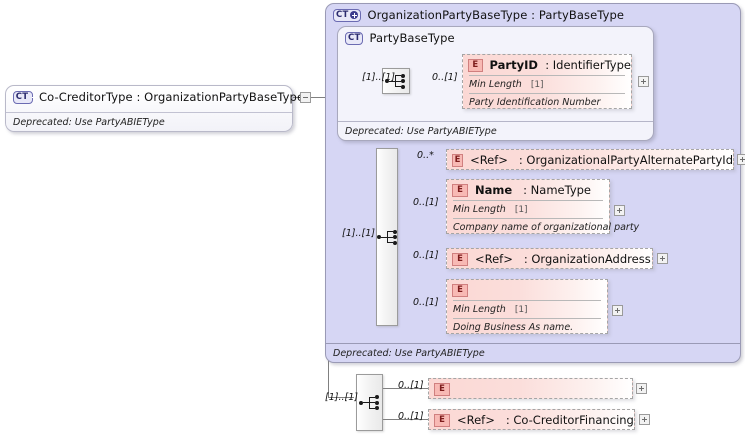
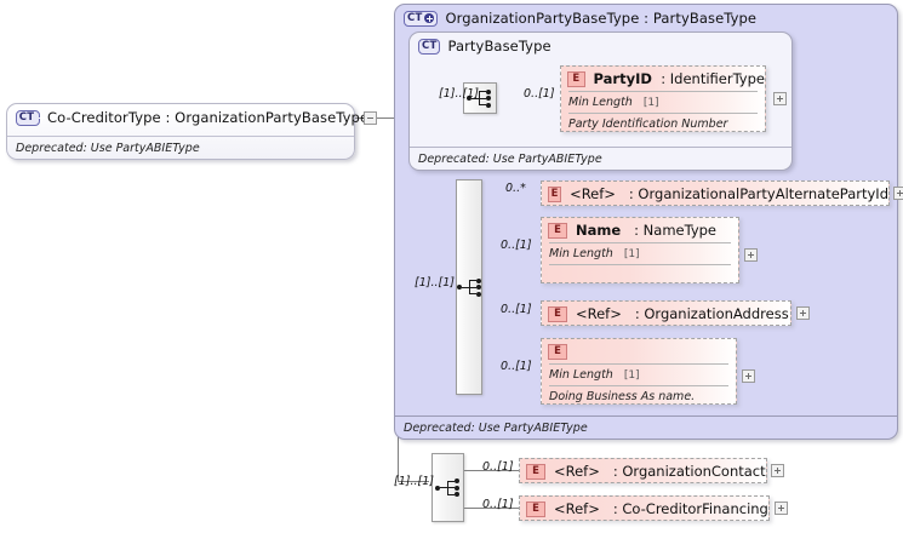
  CT
  Co-CreditorType : OrganizationPartyBaseTyp
  Deprecated: Use PartyABIEType
  CT
  OrganizationPartyBaseType : PartyBaseType
  Deprecated: Use PartyABIEType
  CT
  PartyBaseType
  Deprecated: Use PartyABIEType
  [1]..[1]
  0..[1]
  E
  PartyID : IdentifierType
  Min Length
  [1]
  Party Identification Number
  [1]..[1]
  0..*
  E
  <Ref> : OrganizationalPartyAlternatePartyId
  0..[1]
  E
  Name : NameType
  Min Length
  [1]
- Company name of organizational party
  0..[1]
  E
  <Ref> : OrganizationAddress
  0..[1]
  E
  Min Length
  [1]
  Doing Business As name.
  [1]..[1]
  0..[1]
  E
+ <Ref> : OrganizationContact
  0..[1]
  E
  <Ref> : Co-CreditorFinancing
